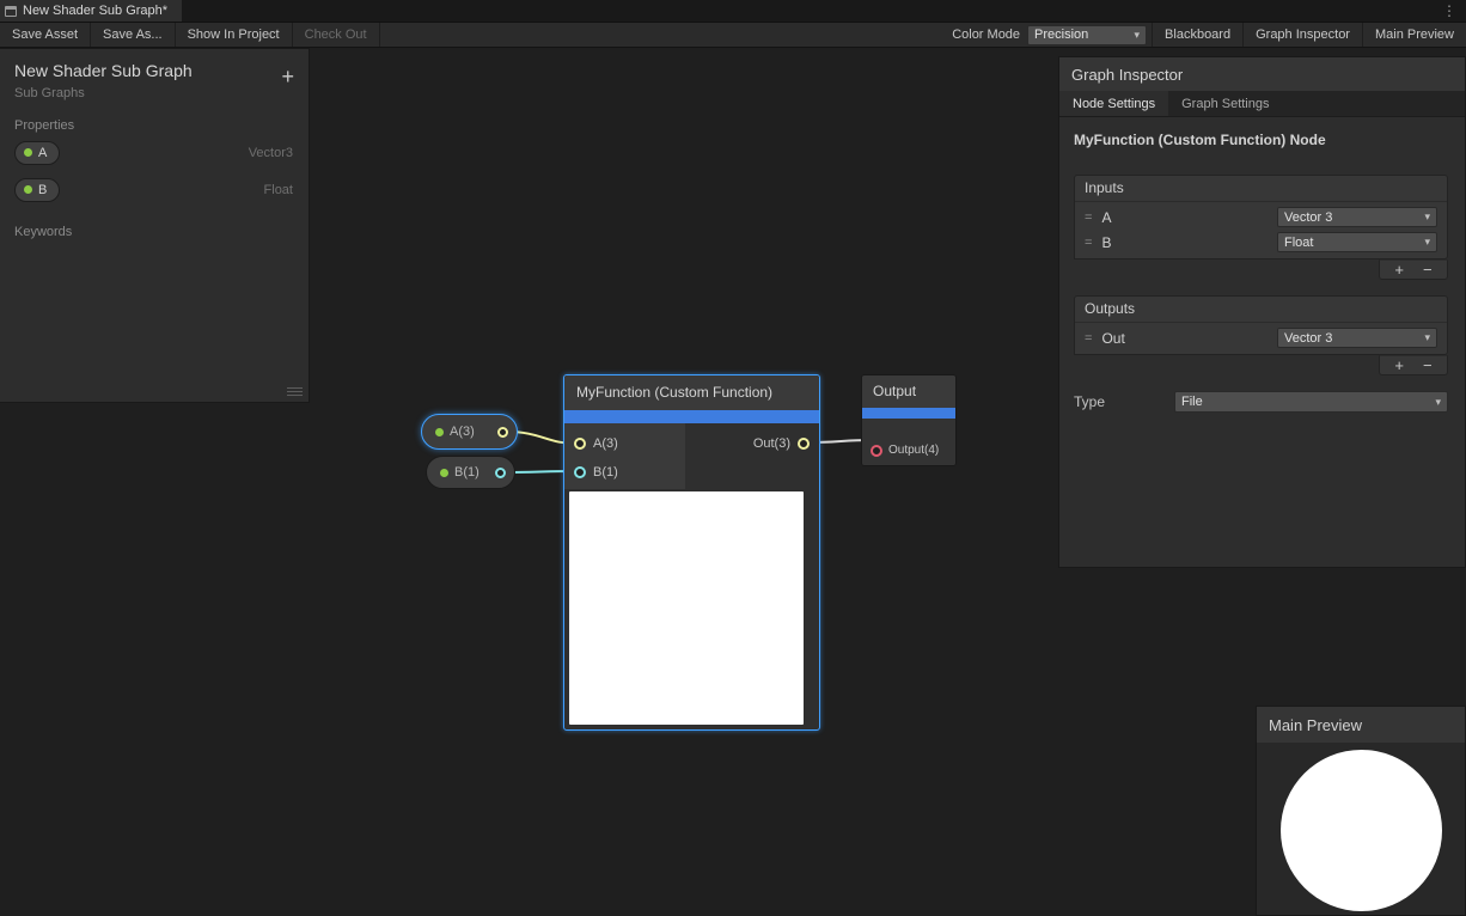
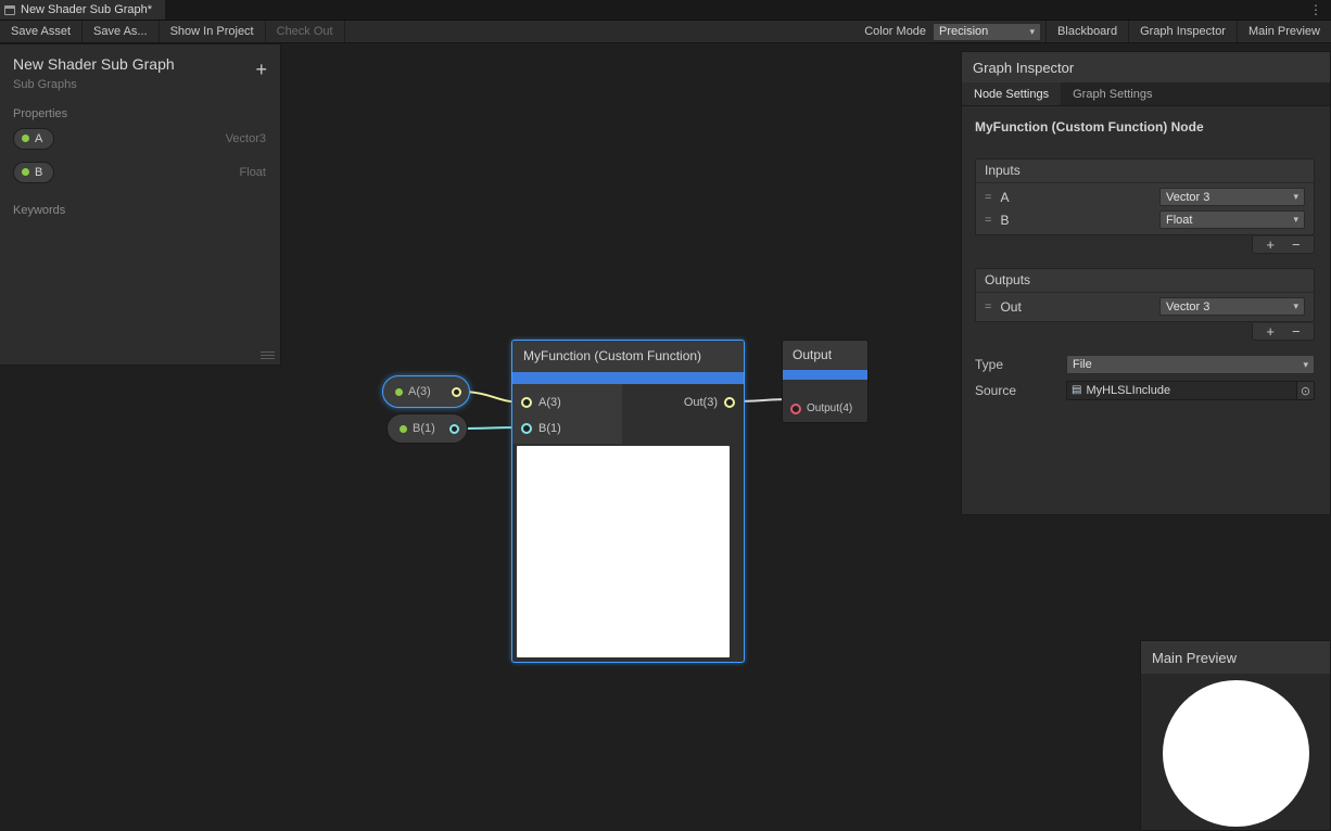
  New Shader Sub Graph*
  ⋮
  Save Asset
  Save As...
  Show In Project
  Check Out
  Color Mode
  Precision
  ▾
  Blackboard
  Graph Inspector
  Main Preview
  A(3)
  B(1)
  MyFunction (Custom Function)
  A(3)
  B(1)
  Out(3)
  Output
  Output(4)
  New Shader Sub Graph
  Sub Graphs
  +
  Properties
  A
  Vector3
  B
  Float
  Keywords
  Graph Inspector
  Node Settings
  Graph Settings
  MyFunction (Custom Function) Node
  Inputs
  =
  A
  Vector 3
  ▾
  =
  B
  Float
  ▾
  +
  −
  Outputs
  =
  Out
  Vector 3
  ▾
  +
  −
  Type
  File
  ▾
+ Source
+ ▤
+ MyHLSLInclude
+ ⊙
  Main Preview
